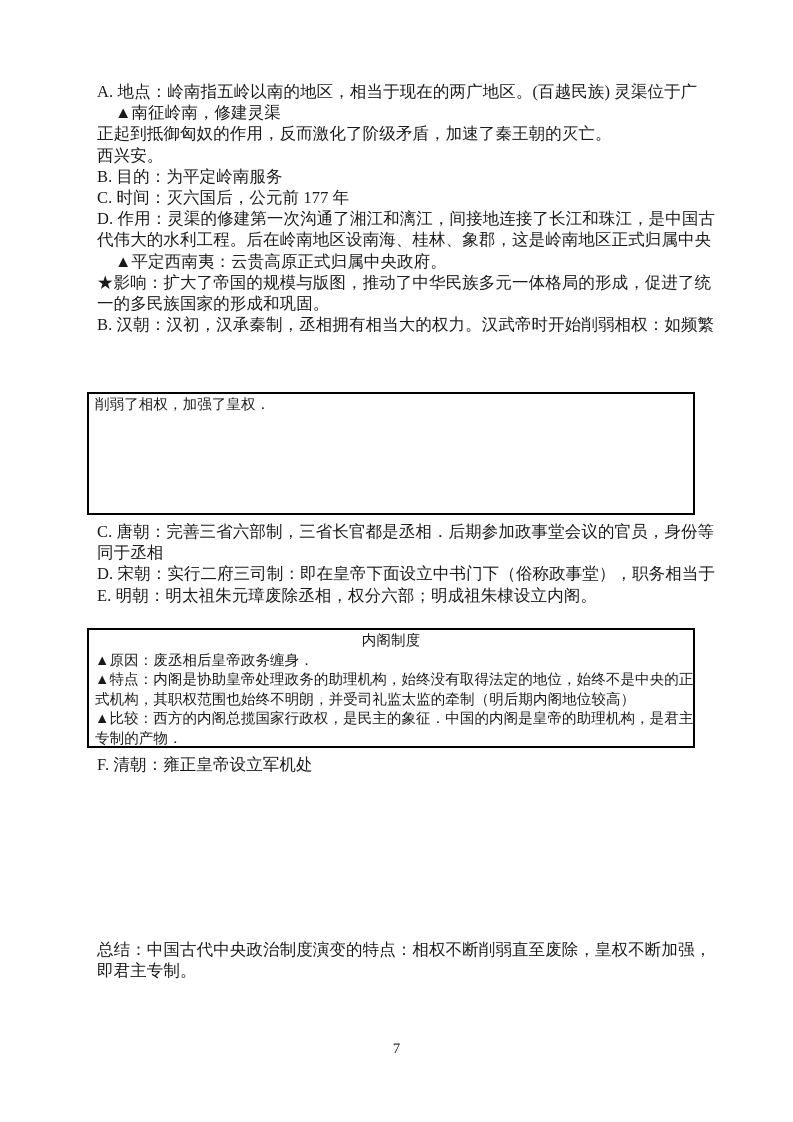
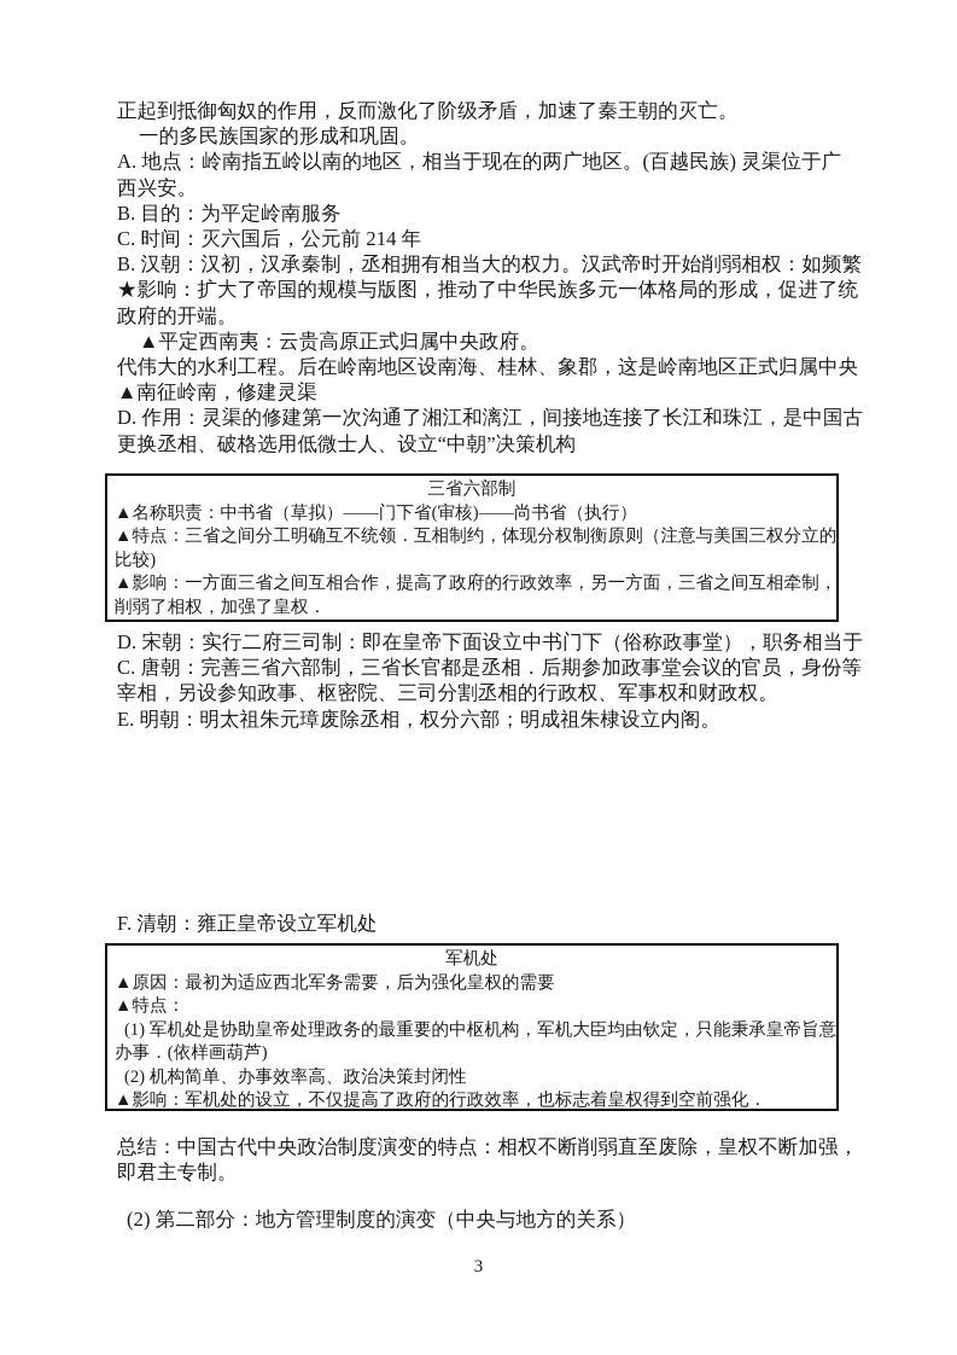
- A. 地点：岭南指五岭以南的地区，相当于现在的两广地区。(百越民族) 灵渠位于广
+ 正起到抵御匈奴的作用，反而激化了阶级矛盾，加速了秦王朝的灭亡。
- ▲南征岭南，修建灵渠
+ 一的多民族国家的形成和巩固。
- 正起到抵御匈奴的作用，反而激化了阶级矛盾，加速了秦王朝的灭亡。
+ A. 地点：岭南指五岭以南的地区，相当于现在的两广地区。(百越民族) 灵渠位于广
  西兴安。
  B. 目的：为平定岭南服务
- C. 时间：灭六国后，公元前 177 年
+ C. 时间：灭六国后，公元前 214 年
- D. 作用：灵渠的修建第一次沟通了湘江和漓江，间接地连接了长江和珠江，是中国古
+ B. 汉朝：汉初，汉承秦制，丞相拥有相当大的权力。汉武帝时开始削弱相权：如频繁
- 代伟大的水利工程。后在岭南地区设南海、桂林、象郡，这是岭南地区正式归属中央
+ ★影响：扩大了帝国的规模与版图，推动了中华民族多元一体格局的形成，促进了统
+ 政府的开端。
  ▲平定西南夷：云贵高原正式归属中央政府。
- ★影响：扩大了帝国的规模与版图，推动了中华民族多元一体格局的形成，促进了统
+ 代伟大的水利工程。后在岭南地区设南海、桂林、象郡，这是岭南地区正式归属中央
- 一的多民族国家的形成和巩固。
+ ▲南征岭南，修建灵渠
- B. 汉朝：汉初，汉承秦制，丞相拥有相当大的权力。汉武帝时开始削弱相权：如频繁
+ D. 作用：灵渠的修建第一次沟通了湘江和漓江，间接地连接了长江和珠江，是中国古
+ 更换丞相、破格选用低微士人、设立“中朝”决策机构
+ 三省六部制
+ ▲名称职责：中书省（草拟）——门下省(审核)——尚书省（执行）
+ ▲特点：三省之间分工明确互不统领．互相制约，体现分权制衡原则（注意与美国三权分立的
+ 比较)
+ ▲影响：一方面三省之间互相合作，提高了政府的行政效率，另一方面，三省之间互相牵制，
  削弱了相权，加强了皇权．
- C. 唐朝：完善三省六部制，三省长官都是丞相．后期参加政事堂会议的官员，身份等
+ D. 宋朝：实行二府三司制：即在皇帝下面设立中书门下（俗称政事堂），职务相当于
- 同于丞相
- D. 宋朝：实行二府三司制：即在皇帝下面设立中书门下（俗称政事堂），职务相当于
+ C. 唐朝：完善三省六部制，三省长官都是丞相．后期参加政事堂会议的官员，身份等
+ 宰相，另设参知政事、枢密院、三司分割丞相的行政权、军事权和财政权。
  E. 明朝：明太祖朱元璋废除丞相，权分六部；明成祖朱棣设立内阁。
- 内阁制度
- ▲原因：废丞相后皇帝政务缠身．
- ▲特点：内阁是协助皇帝处理政务的助理机构，始终没有取得法定的地位，始终不是中央的正
- 式机构，其职权范围也始终不明朗，并受司礼监太监的牵制（明后期内阁地位较高）
- ▲比较：西方的内阁总揽国家行政权，是民主的象征．中国的内阁是皇帝的助理机构，是君主
- 专制的产物．
  F. 清朝：雍正皇帝设立军机处
+ 军机处
+ ▲原因：最初为适应西北军务需要，后为强化皇权的需要
+ ▲特点：
+ (1) 军机处是协助皇帝处理政务的最重要的中枢机构，军机大臣均由钦定，只能秉承皇帝旨意
+ 办事．(依样画葫芦)
+ (2) 机构简单、办事效率高、政治决策封闭性
+ ▲影响：军机处的设立，不仅提高了政府的行政效率，也标志着皇权得到空前强化．
  总结：中国古代中央政治制度演变的特点：相权不断削弱直至废除，皇权不断加强，
  即君主专制。
+ (2) 第二部分：地方管理制度的演变（中央与地方的关系）
- 7
+ 3
